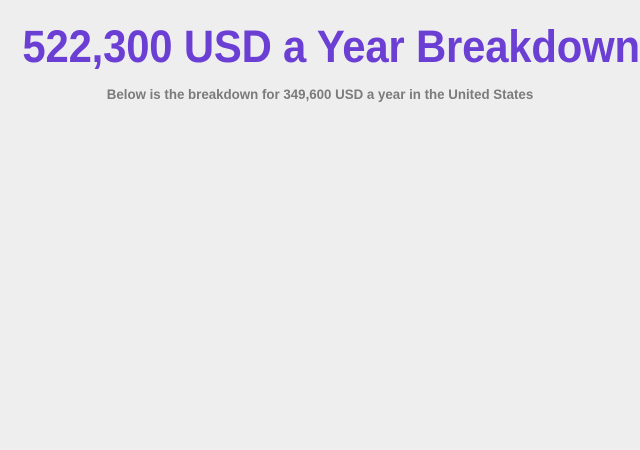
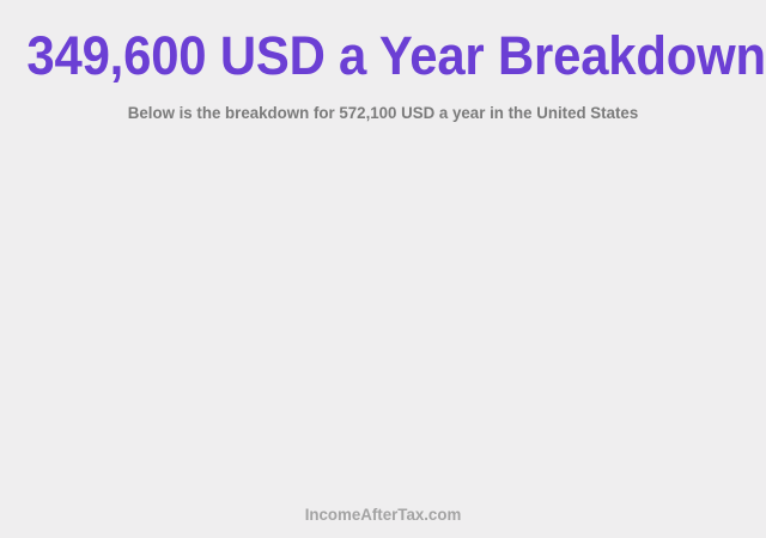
- 522,300 USD a Year Breakdown
+ 349,600 USD a Year Breakdown
- Below is the breakdown for 349,600 USD a year in the United States
+ Below is the breakdown for 572,100 USD a year in the United States
+ IncomeAfterTax.com
